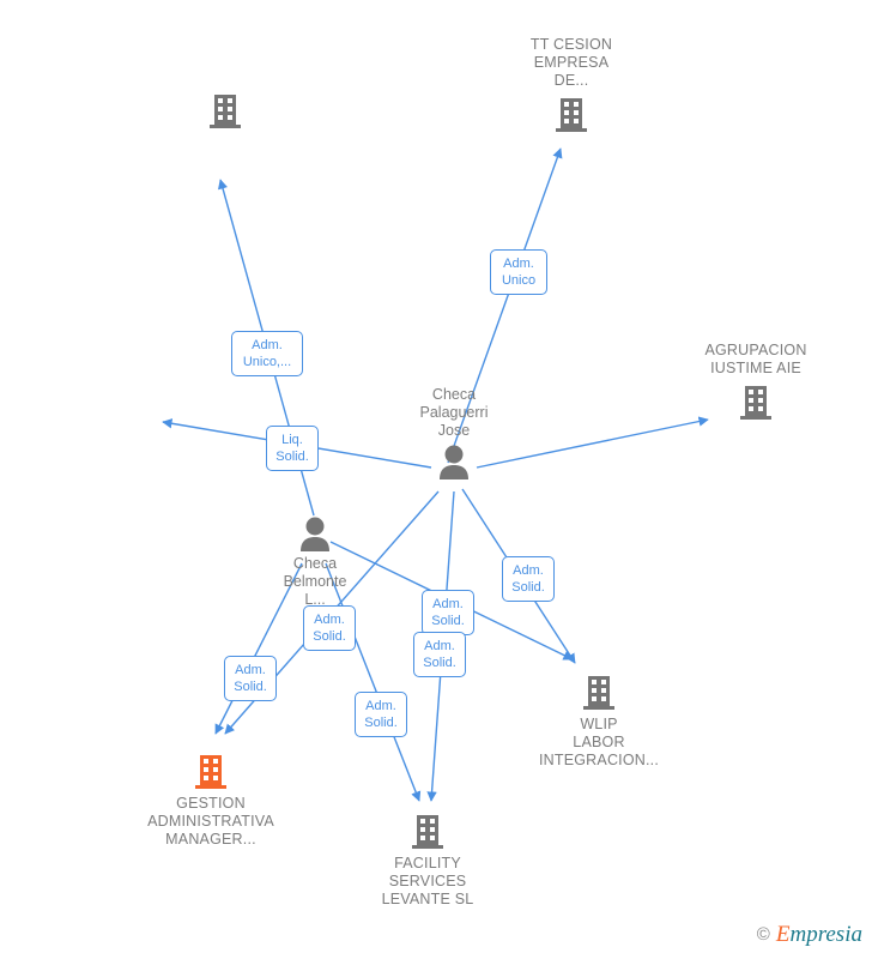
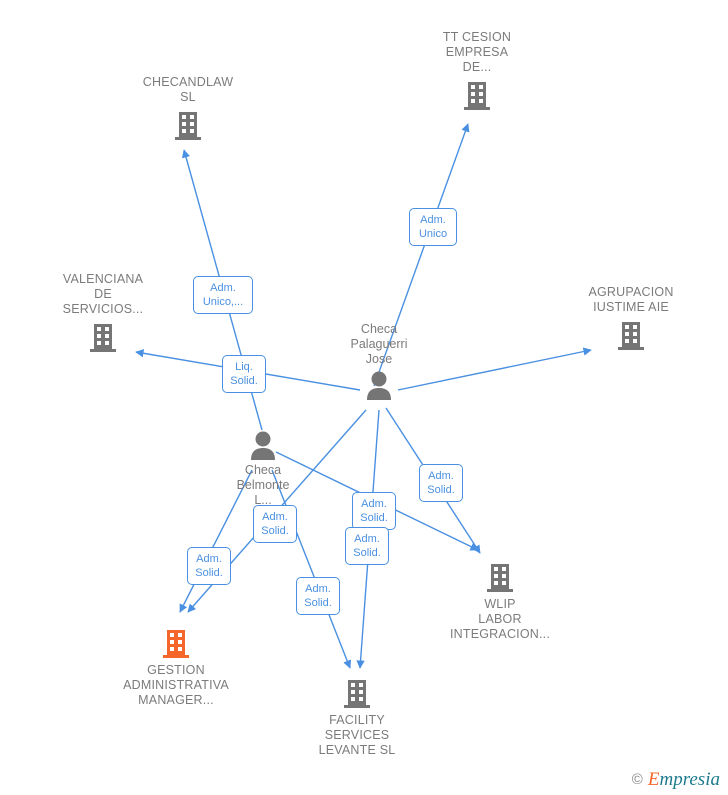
  TT CESION
  EMPRESA
  DE...
+ CHECANDLAW
+ SL
+ VALENCIANA
+ DE
+ SERVICIOS...
  AGRUPACION
  IUSTIME AIE
  Checa
  Palaguerri
  Jose
  Checa
  Belmonte
  L...
  WLIP
  LABOR
  INTEGRACION...
  GESTION
  ADMINISTRATIVA
  MANAGER...
  FACILITY
  SERVICES
  LEVANTE SL
  Adm.
  Unico
  Adm.
  Unico,...
  Liq.
  Solid.
  Adm.
  Solid.
  Adm.
  Solid.
  Adm.
  Solid.
  Adm.
  Solid.
  Adm.
  Solid.
  Adm.
  Solid.
  ©
  Empresia
